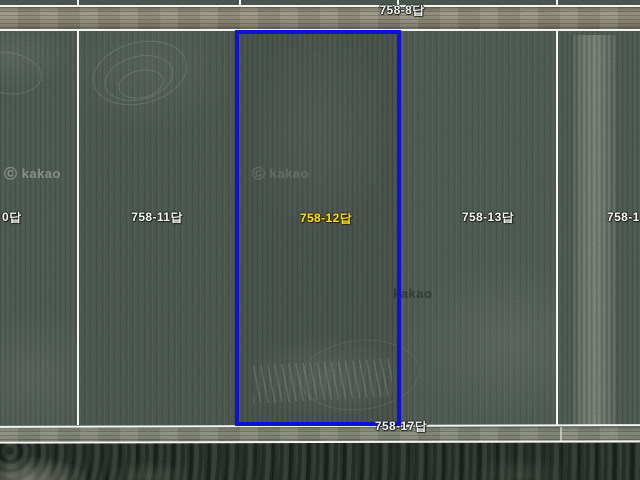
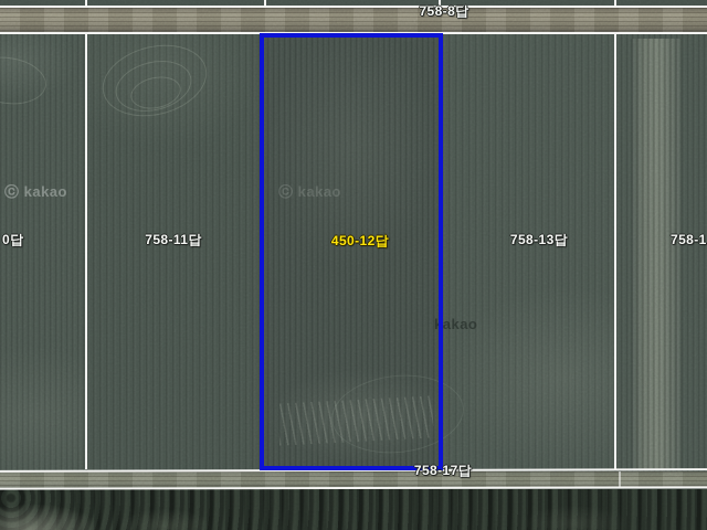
  ⓒ kakao
  ⓒ kakao
  kakao
  758-8답
  0답
  758-11답
- 758-12답
+ 450-12답
  758-13답
  758-1
  758-17답
